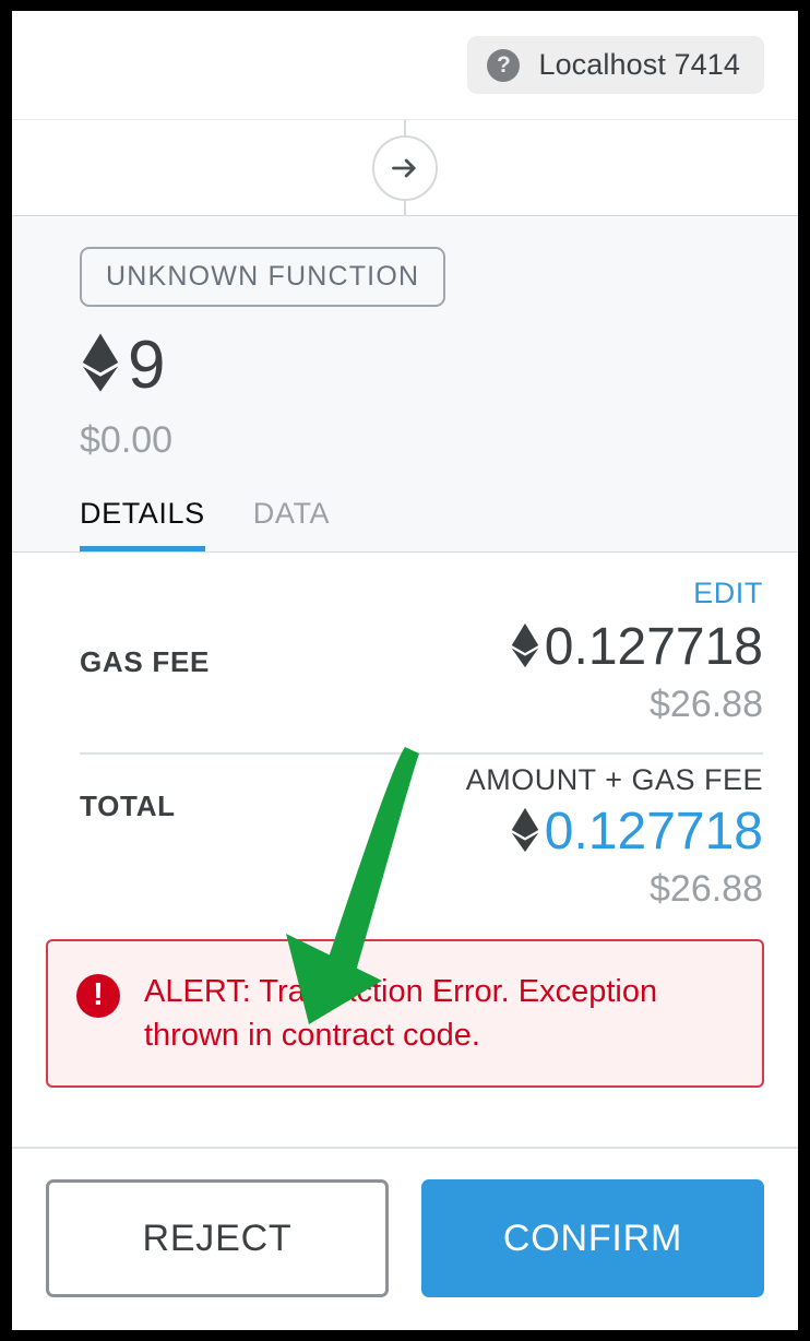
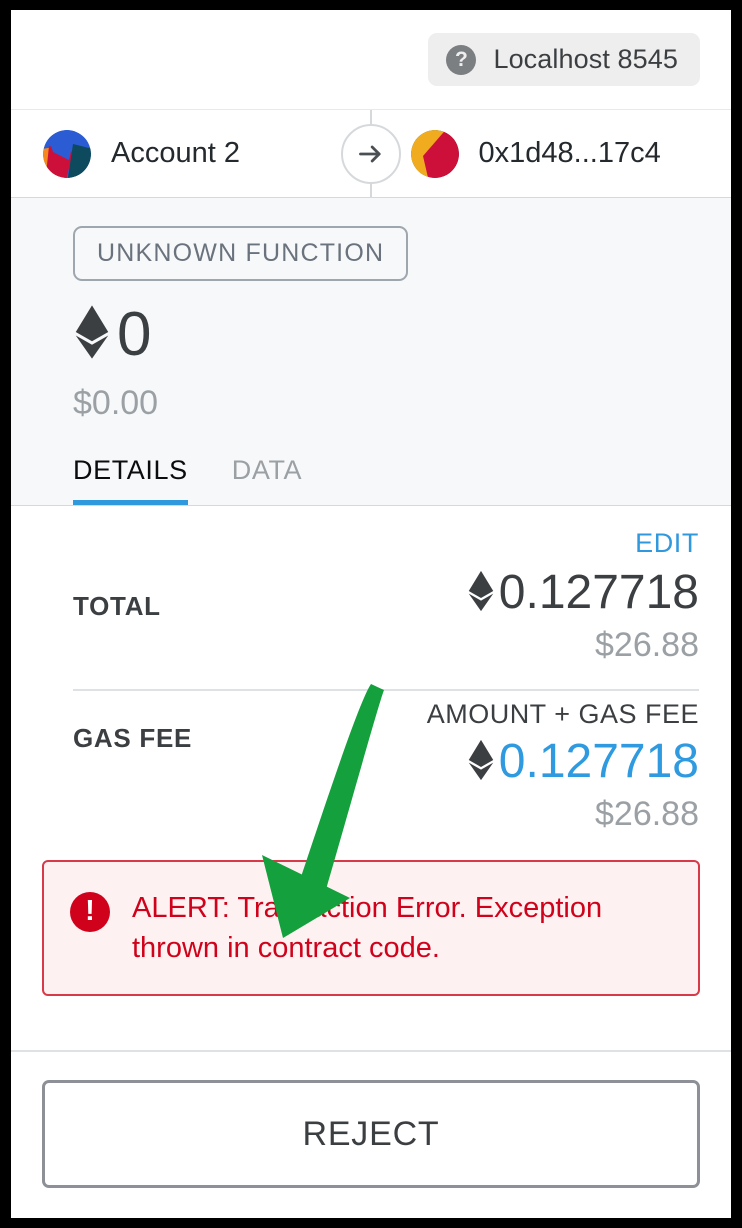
  ?
- Localhost 7414
+ Localhost 8545
+ Account 2
+ 0x1d48...17c4
  UNKNOWN FUNCTION
- 9
+ 0
  $0.00
  DETAILS
  DATA
  EDIT
- GAS FEE
+ TOTAL
  0.127718
  $26.88
- TOTAL
+ GAS FEE
  AMOUNT + GAS FEE
  0.127718
  $26.88
  !
  ALERT: Tration Error. Exception thrown in contract code.
  REJECT
- CONFIRM
